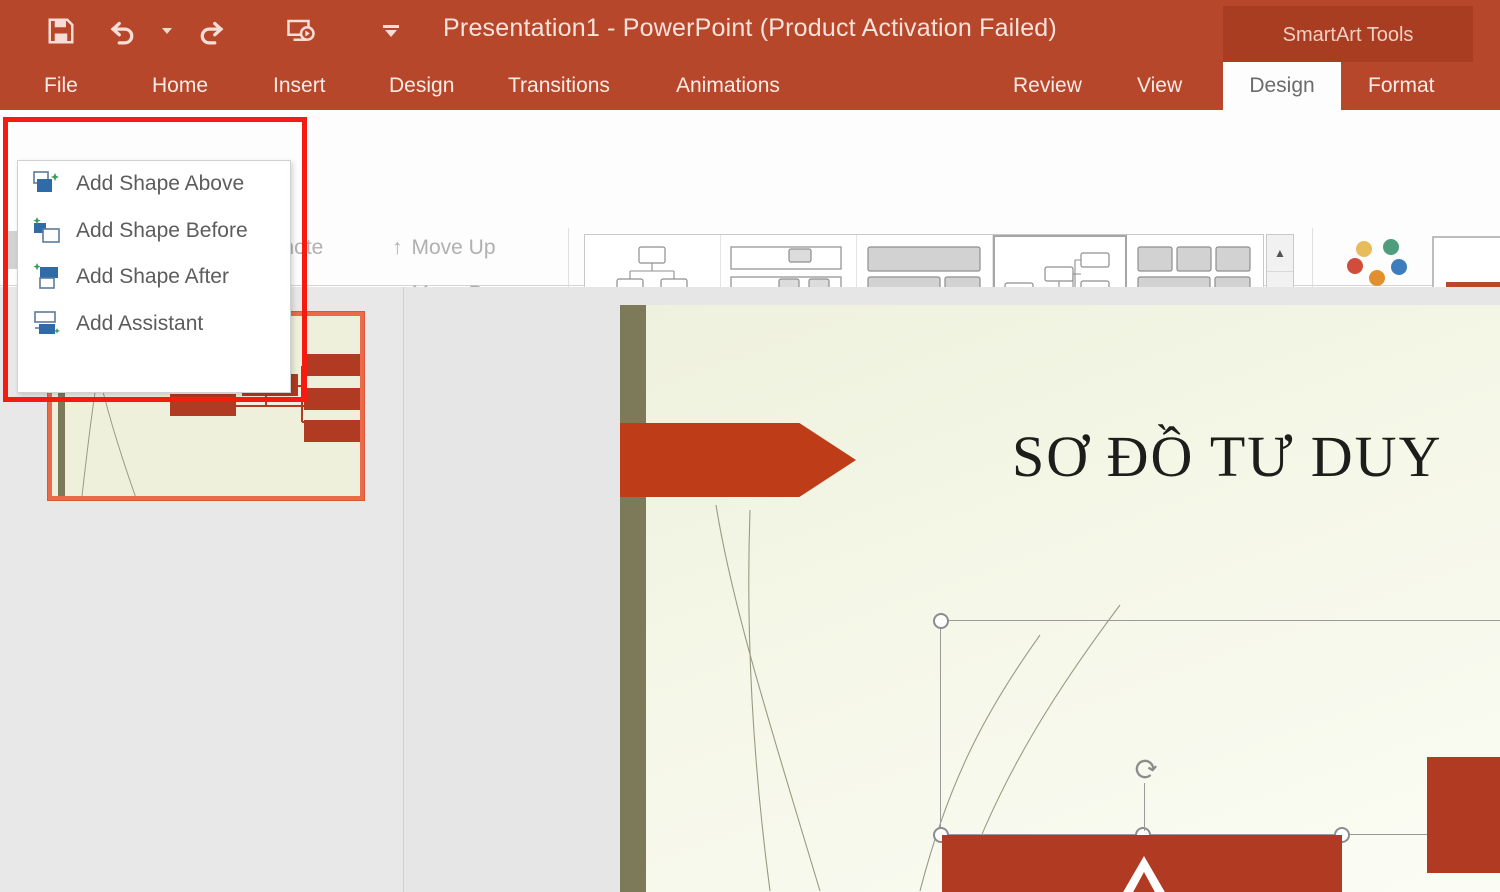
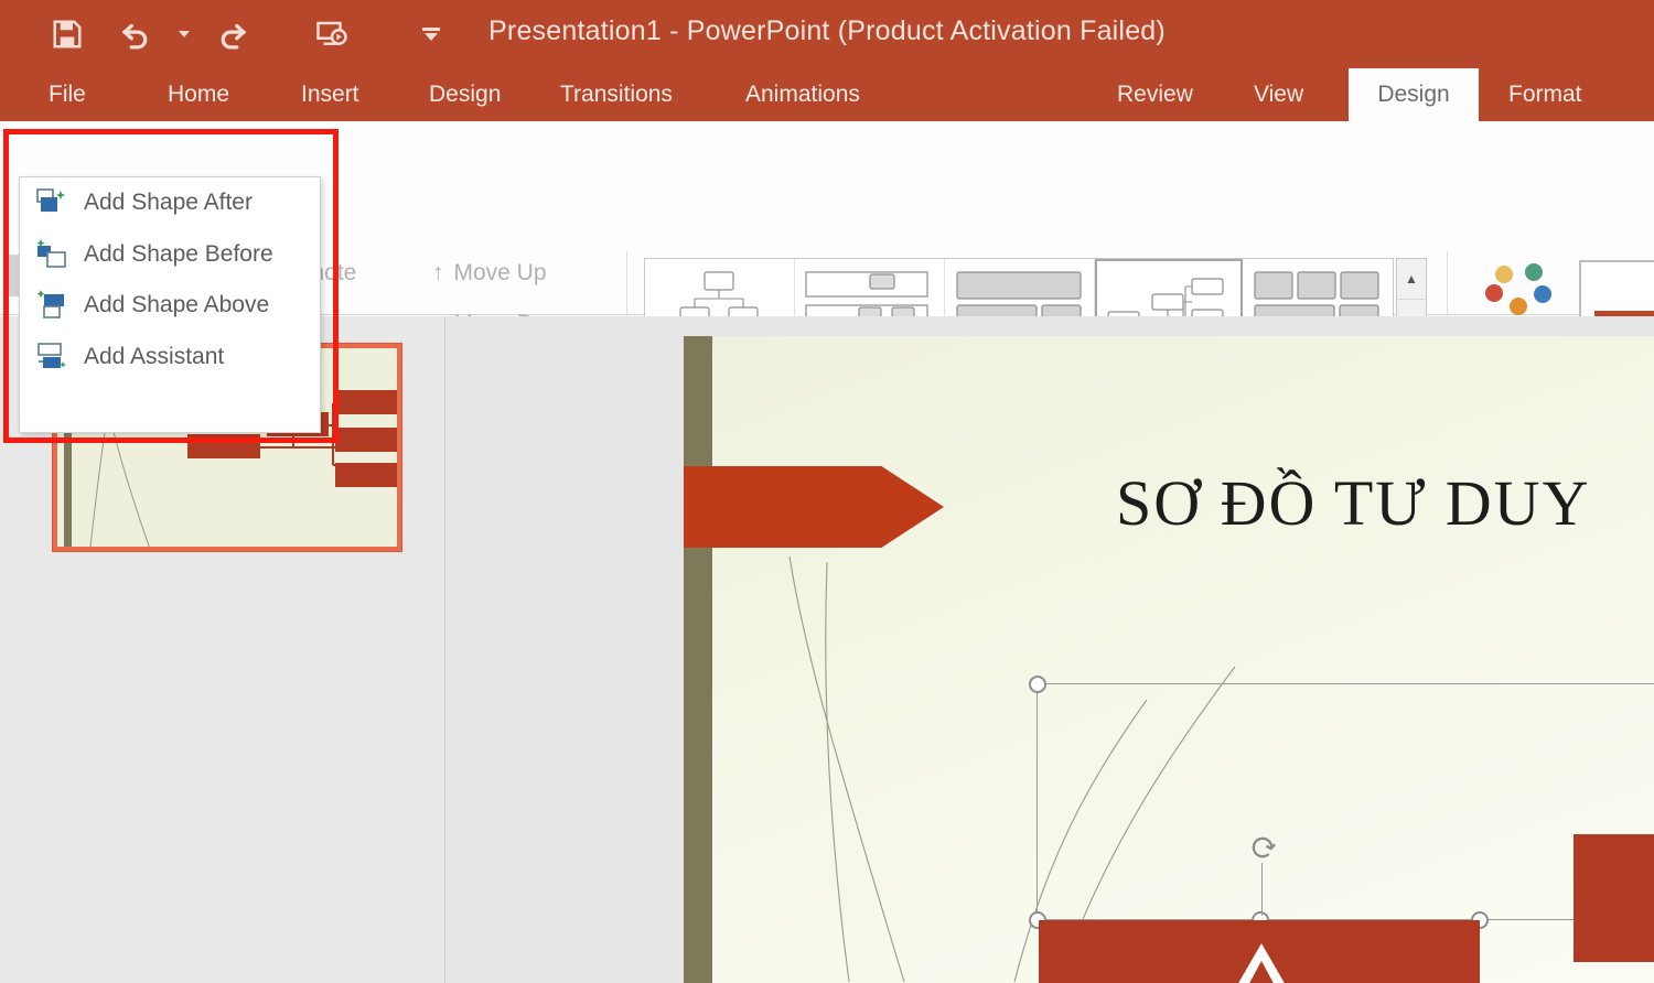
  Presentation1 - PowerPoint (Product Activation Failed)
- SmartArt Tools
  File
  Home
  Insert
  Design
  Transitions
  Animations
  Review
  View
  Design
  Format
  ↑
  Move Up
  ▲
  SƠ ĐỒ TƯ DUY
- Add Shape Above
+ Add Shape After
  Add Shape Before
- Add Shape After
+ Add Shape Above
  Add Assistant
